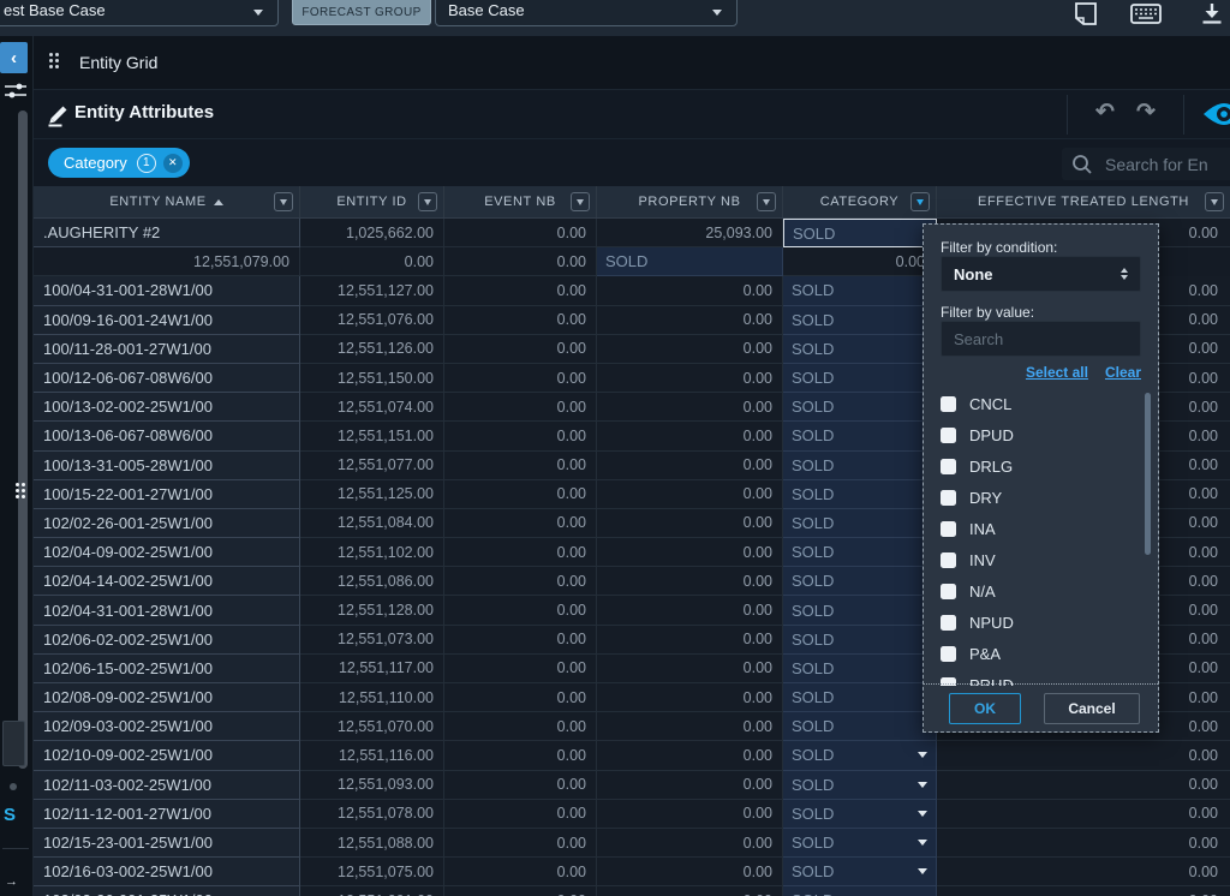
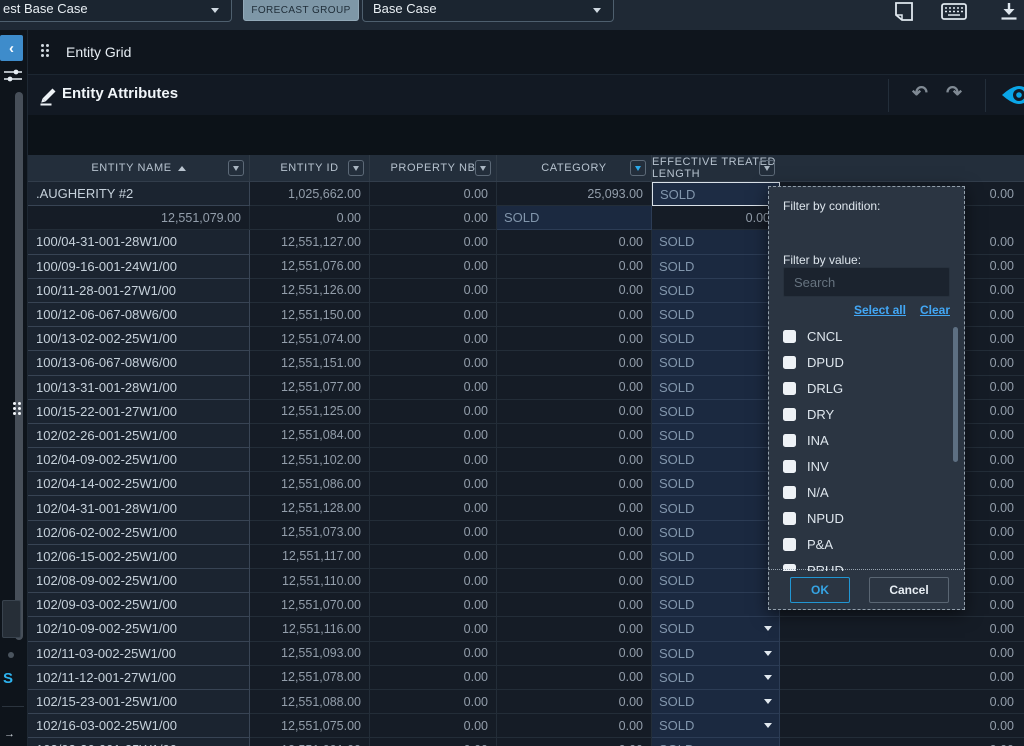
  est Base Case
  FORECAST GROUP
  Base Case
  ‹
  S
  →
  Entity Grid
  Entity Attributes
  ↶
  ↷
- Category
- 1
- ✕
- Search for En
  ENTITY NAME
  ENTITY ID
- EVENT NB
  PROPERTY NB
  CATEGORY
  EFFECTIVE TREATED LENGTH
  .AUGHERITY #2
  1,025,662.00
  0.00
  25,093.00
  SOLD
  0.00
  12,551,079.00
  0.00
  0.00
  SOLD
  0.00
  100/04-31-001-28W1/00
  12,551,127.00
  0.00
  0.00
  SOLD
  0.00
  100/09-16-001-24W1/00
  12,551,076.00
  0.00
  0.00
  SOLD
  0.00
  100/11-28-001-27W1/00
  12,551,126.00
  0.00
  0.00
  SOLD
  0.00
  100/12-06-067-08W6/00
  12,551,150.00
  0.00
  0.00
  SOLD
  0.00
  100/13-02-002-25W1/00
  12,551,074.00
  0.00
  0.00
  SOLD
  0.00
  100/13-06-067-08W6/00
  12,551,151.00
  0.00
  0.00
  SOLD
  0.00
- 100/13-31-005-28W1/00
+ 100/13-31-001-28W1/00
  12,551,077.00
  0.00
  0.00
  SOLD
  0.00
  100/15-22-001-27W1/00
  12,551,125.00
  0.00
  0.00
  SOLD
  0.00
  102/02-26-001-25W1/00
  12,551,084.00
  0.00
  0.00
  SOLD
  0.00
  102/04-09-002-25W1/00
  12,551,102.00
  0.00
  0.00
  SOLD
  0.00
  102/04-14-002-25W1/00
  12,551,086.00
  0.00
  0.00
  SOLD
  0.00
  102/04-31-001-28W1/00
  12,551,128.00
  0.00
  0.00
  SOLD
  0.00
  102/06-02-002-25W1/00
  12,551,073.00
  0.00
  0.00
  SOLD
  0.00
  102/06-15-002-25W1/00
  12,551,117.00
  0.00
  0.00
  SOLD
  0.00
  102/08-09-002-25W1/00
  12,551,110.00
  0.00
  0.00
  SOLD
  0.00
  102/09-03-002-25W1/00
  12,551,070.00
  0.00
  0.00
  SOLD
  0.00
  102/10-09-002-25W1/00
  12,551,116.00
  0.00
  0.00
  SOLD
  0.00
  102/11-03-002-25W1/00
  12,551,093.00
  0.00
  0.00
  SOLD
  0.00
  102/11-12-001-27W1/00
  12,551,078.00
  0.00
  0.00
  SOLD
  0.00
  102/15-23-001-25W1/00
  12,551,088.00
  0.00
  0.00
  SOLD
  0.00
  102/16-03-002-25W1/00
  12,551,075.00
  0.00
  0.00
  SOLD
  0.00
  Filter by condition:
- None
  Filter by value:
  Search
  Select all
  Clear
  CNCL
  DPUD
  DRLG
  DRY
  INA
  INV
  N/A
  NPUD
  P&A
  PRUD
  OK
  Cancel
